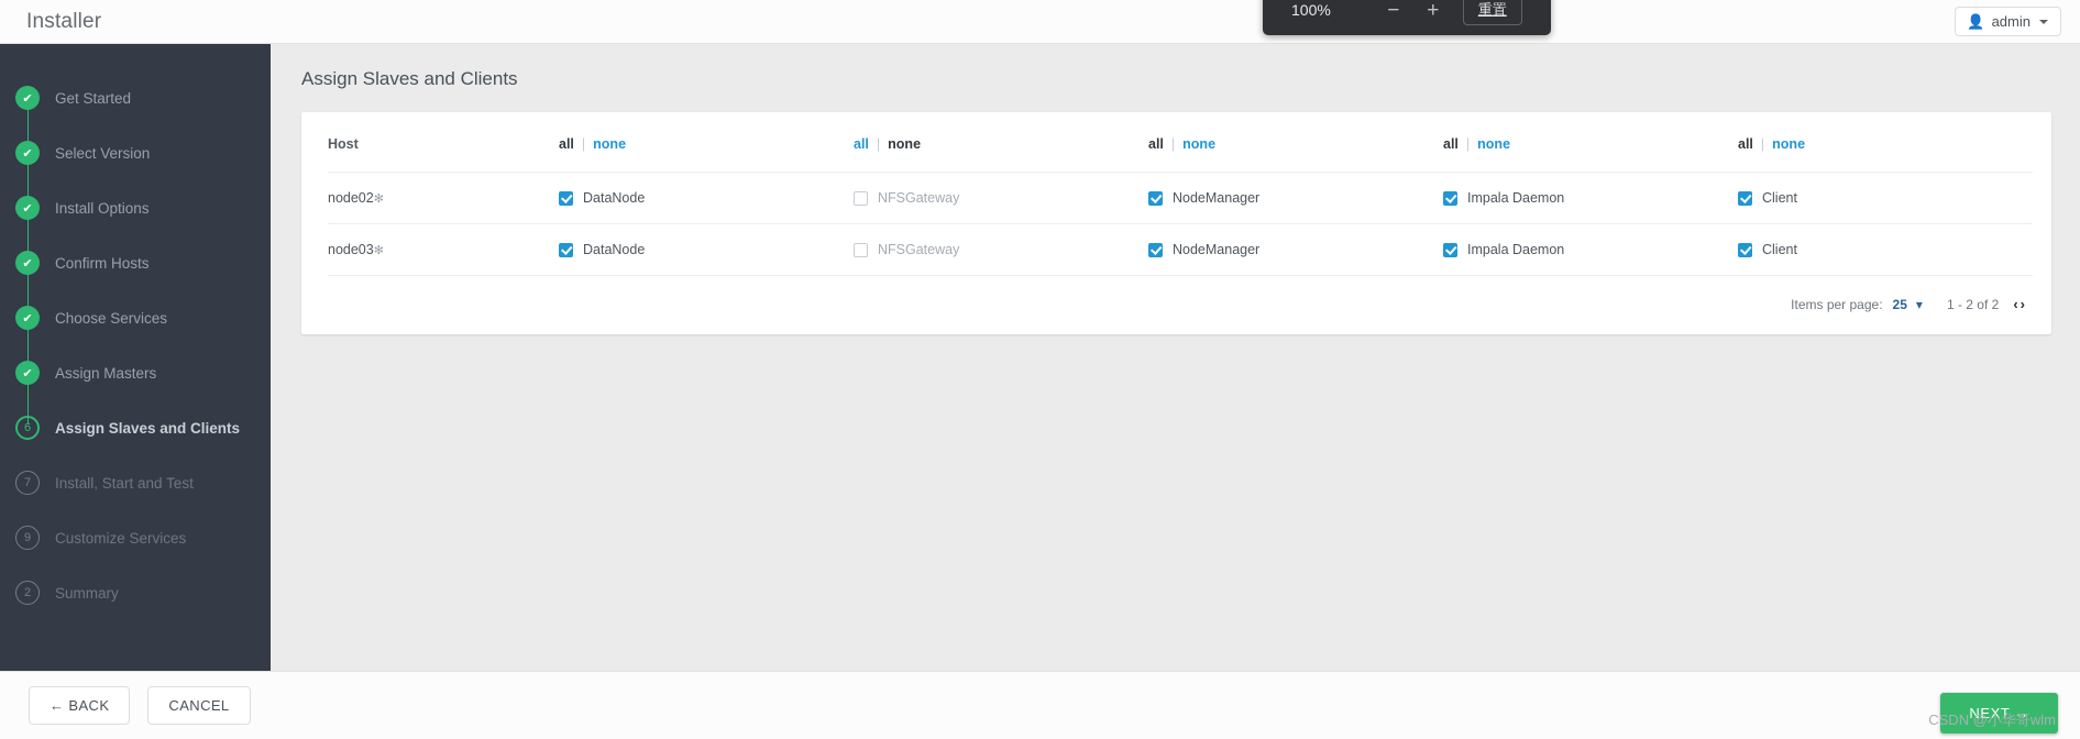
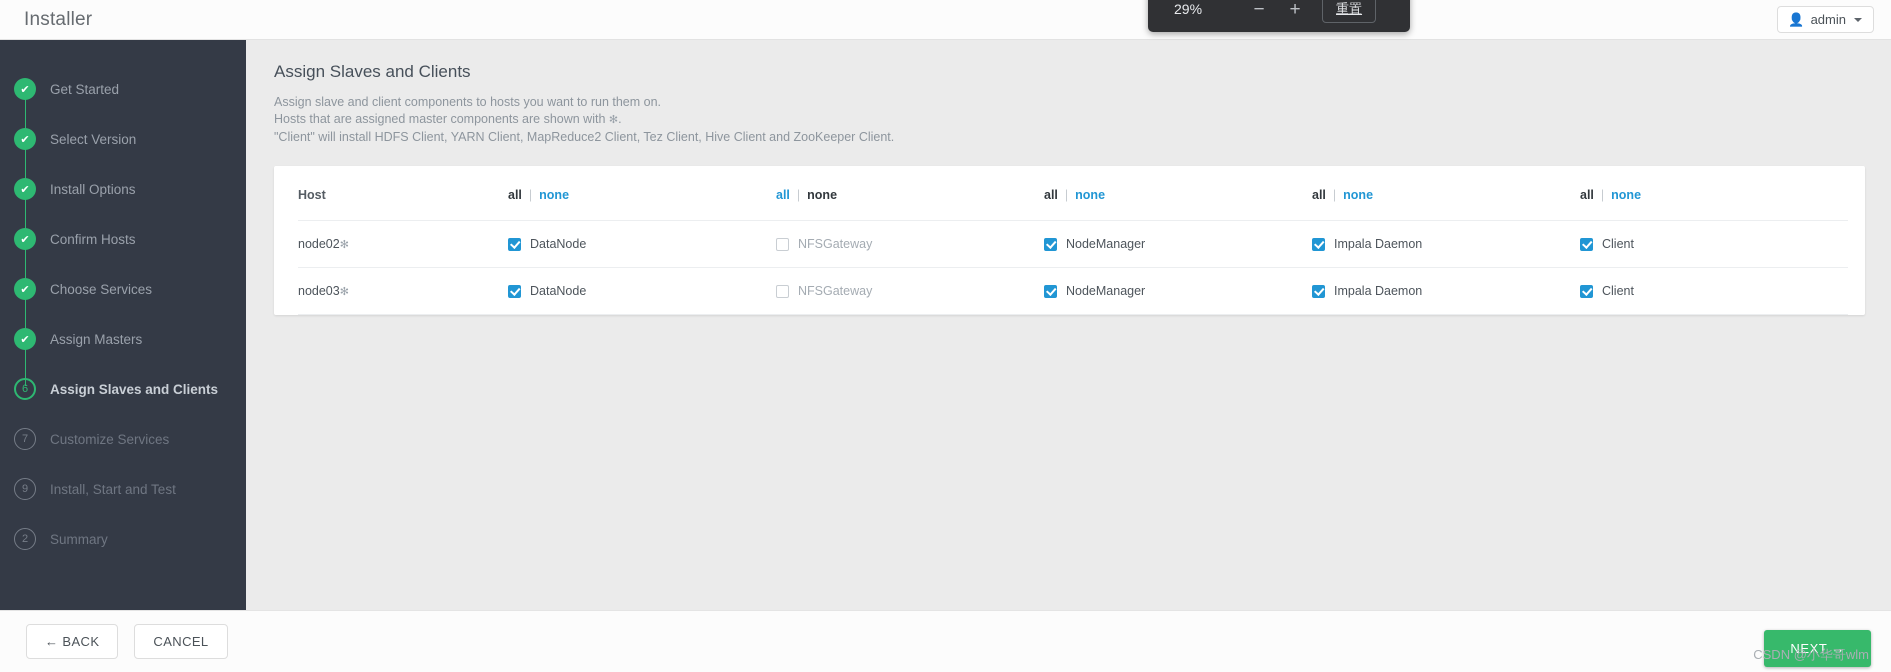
  Installer
  👤
  admin
- 100%
+ 29%
  −
  +
  重置
  ✔
  Get Started
  ✔
  Select Version
  ✔
  Install Options
  ✔
  Confirm Hosts
  ✔
  Choose Services
  ✔
  Assign Masters
  6
  Assign Slaves and Clients
  7
- Install, Start and Test
+ Customize Services
  9
- Customize Services
+ Install, Start and Test
  2
  Summary
  Assign Slaves and Clients
+ Assign slave and client components to hosts you want to run them on.
+ Hosts that are assigned master components are shown with ✻.
+ "Client" will install HDFS Client, YARN Client, MapReduce2 Client, Tez Client, Hive Client and ZooKeeper Client.
  Host	all | none	all | none	all | none	all | none	all | none
  node02✻	DataNode	NFSGateway	NodeManager	Impala Daemon	Client
  node03✻	DataNode	NFSGateway	NodeManager	Impala Daemon	Client
- Items per page:
- 25
- ▾
- 1 - 2 of 2
- ‹
- ›
  ← BACK
  CANCEL
  CSDN @小华哥wlm
  NEXT →
